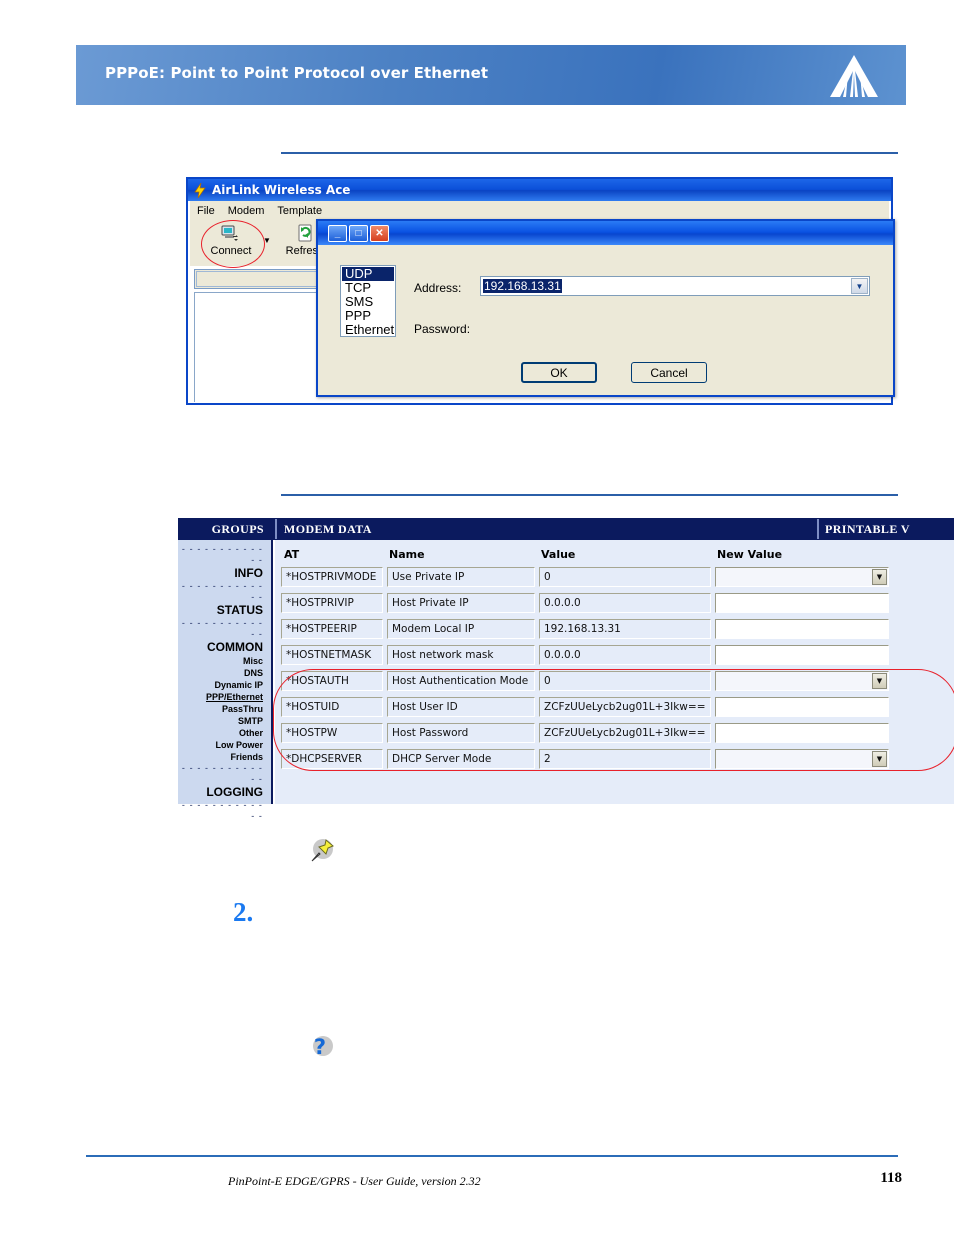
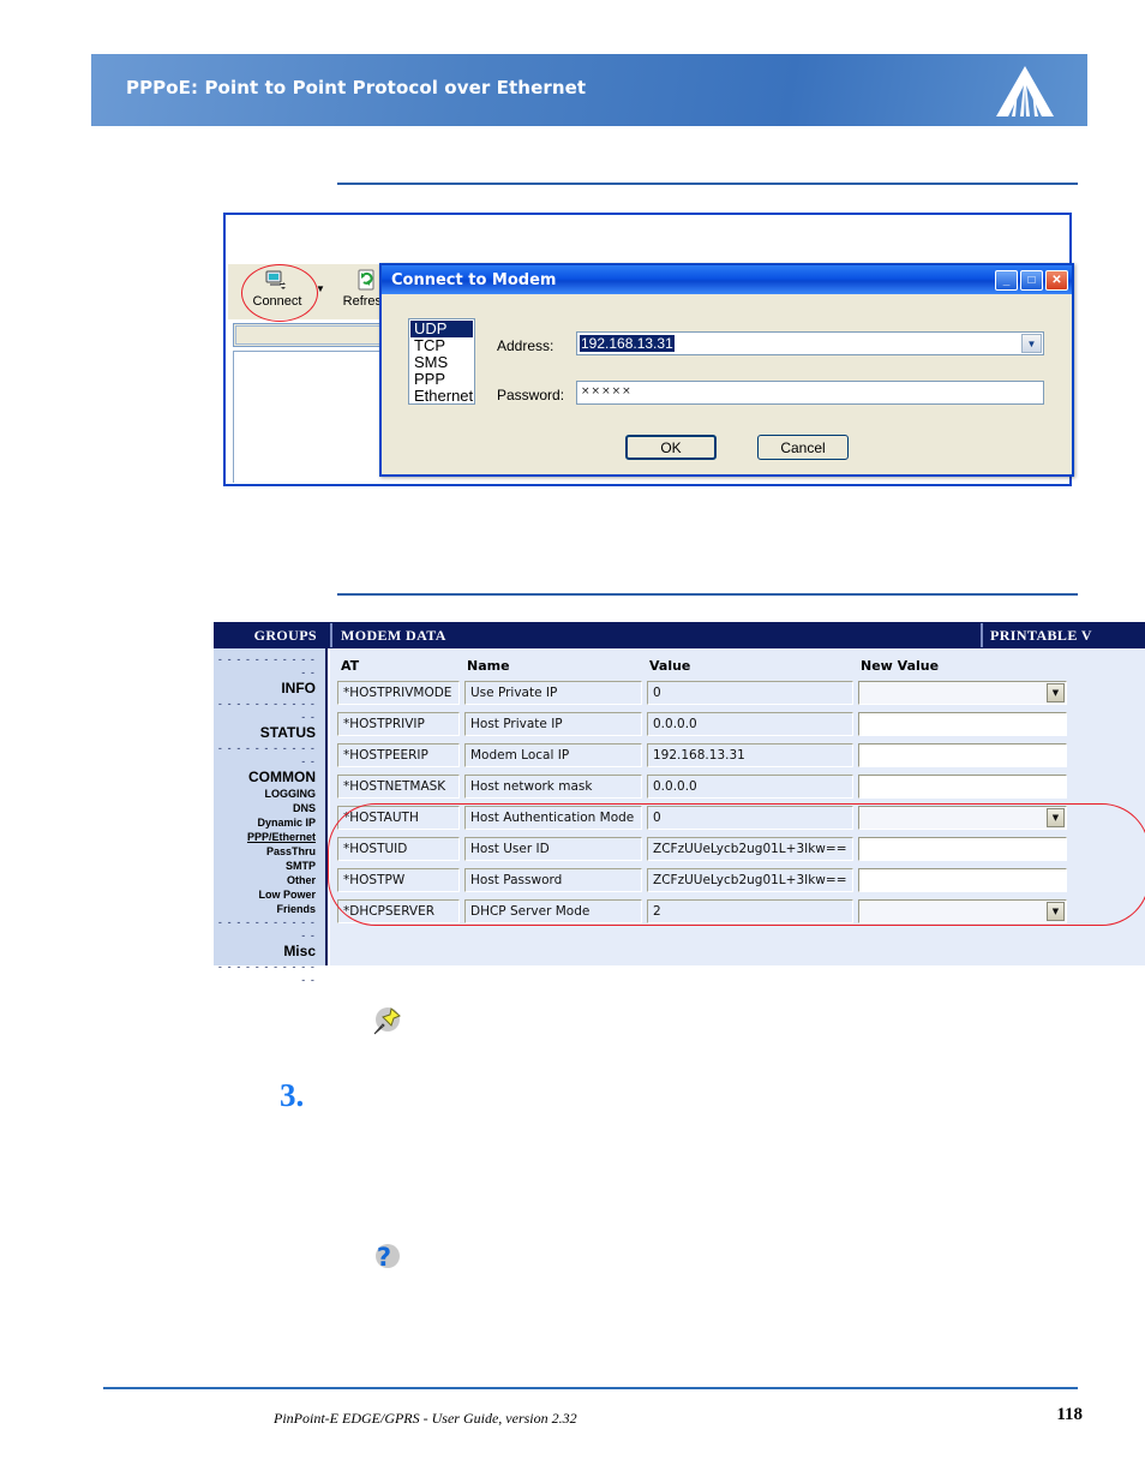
  PPPoE: Point to Point Protocol over Ethernet
- AirLink Wireless Ace
- File
- Modem
- Template
  Connect
  ▼
  Refre
+ Connect to Modem
  _
  □
  ✕
  UDP
  TCP
  SMS
  PPP
  Ethernet
  Address:
  192.168.13.31
  ▼
  Password:
+ ×××××
  OK
  Cancel
  GROUPS
  MODEM DATA
  PRINTABLE V
  - - - - - - - - - - - - -
  INFO
  - - - - - - - - - - - - -
  STATUS
  - - - - - - - - - - - - -
  COMMON
- Misc
+ LOGGING
  DNS
  Dynamic IP
  PPP/Ethernet
  PassThru
  SMTP
  Other
  Low Power
  Friends
  - - - - - - - - - - - - -
- LOGGING
+ Misc
  - - - - - - - - - - - - -
  AT
  Name
  Value
  New Value
  *HOSTPRIVMODE
  Use Private IP
  0
  ▼
  *HOSTPRIVIP
  Host Private IP
  0.0.0.0
  *HOSTPEERIP
  Modem Local IP
  192.168.13.31
  *HOSTNETMASK
  Host network mask
  0.0.0.0
  *HOSTAUTH
  Host Authentication Mode
  0
  ▼
  *HOSTUID
  Host User ID
  ZCFzUUeLycb2ug01L+3Ikw==
  *HOSTPW
  Host Password
  ZCFzUUeLycb2ug01L+3Ikw==
  *DHCPSERVER
  DHCP Server Mode
  2
  ▼
- 2.
+ 3.
  ?
  PinPoint-E EDGE/GPRS - User Guide, version 2.32
  118
